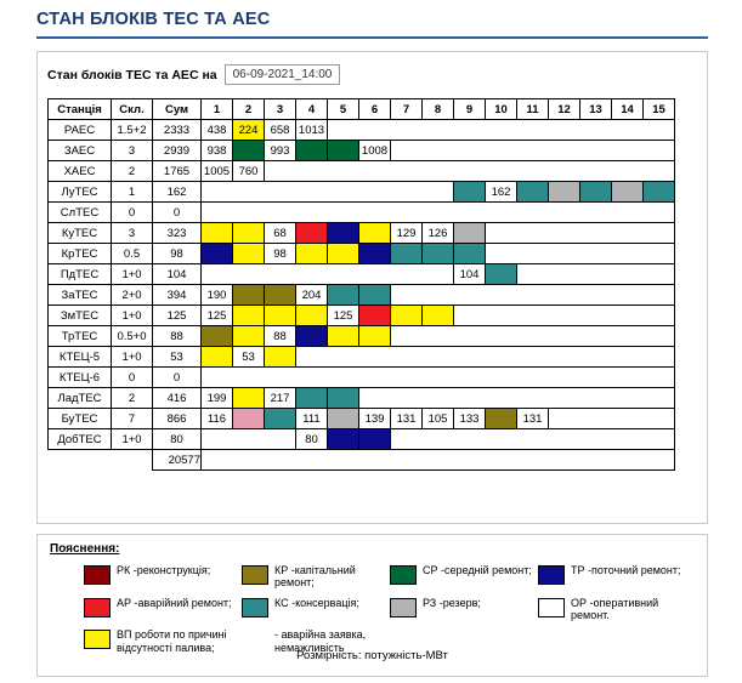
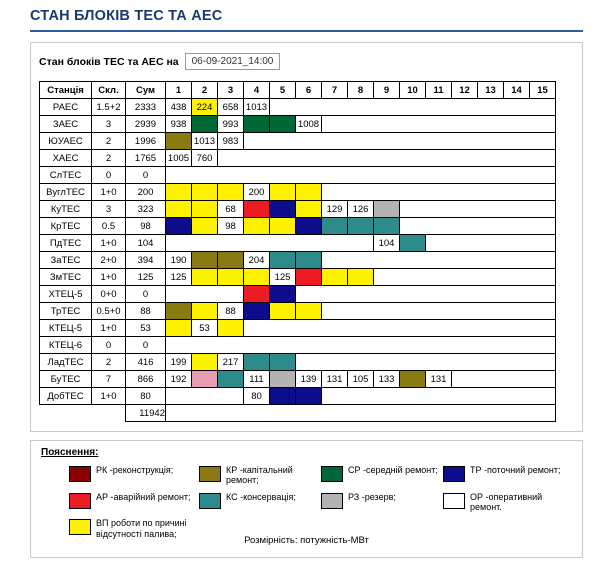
  СТАН БЛОКІВ ТЕС ТА АЕС
  Стан блоків ТЕС та АЕС на
  06-09-2021_14:00
  Станція	Скл.	Сум	1	2	3	4	5	6	7	8	9	10	11	12	13	14	15
  РАЕС	1.5+2	2333	438	224	658	1013
  ЗАЕС	3	2939	938		993			1008
+ ЮУАЕС	2	1996		1013	983
  ХАЕС	2	1765	1005	760
- ЛуТЕС	1	162			162
  СлТЕС	0	0
+ ВуглТЕС	1+0	200				200
  КуТЕС	3	323			68				129	126
  КрТЕС	0.5	98			98
  ПдТЕС	1+0	104		104
  ЗаТЕС	2+0	394	190			204
  ЗмТЕС	1+0	125	125				125
+ ХТЕЦ-5	0+0	0
  ТрТЕС	0.5+0	88			88
  КТЕЦ-5	1+0	53		53
  КТЕЦ-6	0	0
  ЛадТЕС	2	416	199		217
- БуТЕС	7	866	116			111		139	131	105	133		131
+ БуТЕС	7	866	192			111		139	131	105	133		131
  ДобТЕС	1+0	80		80
- 		20577
+ 		11942
  Пояснення:
  РК -реконструкція;
  КР -капітальний ремонт;
  СР -середній ремонт;
  ТР -поточний ремонт;
  АР -аварійний ремонт;
  КС -консервація;
  РЗ -резерв;
  ОР -оперативний ремонт.
  ВП роботи по причині відсутності палива;
- - аварійна заявка, немажливість
  Розмірність: потужність-МВт
